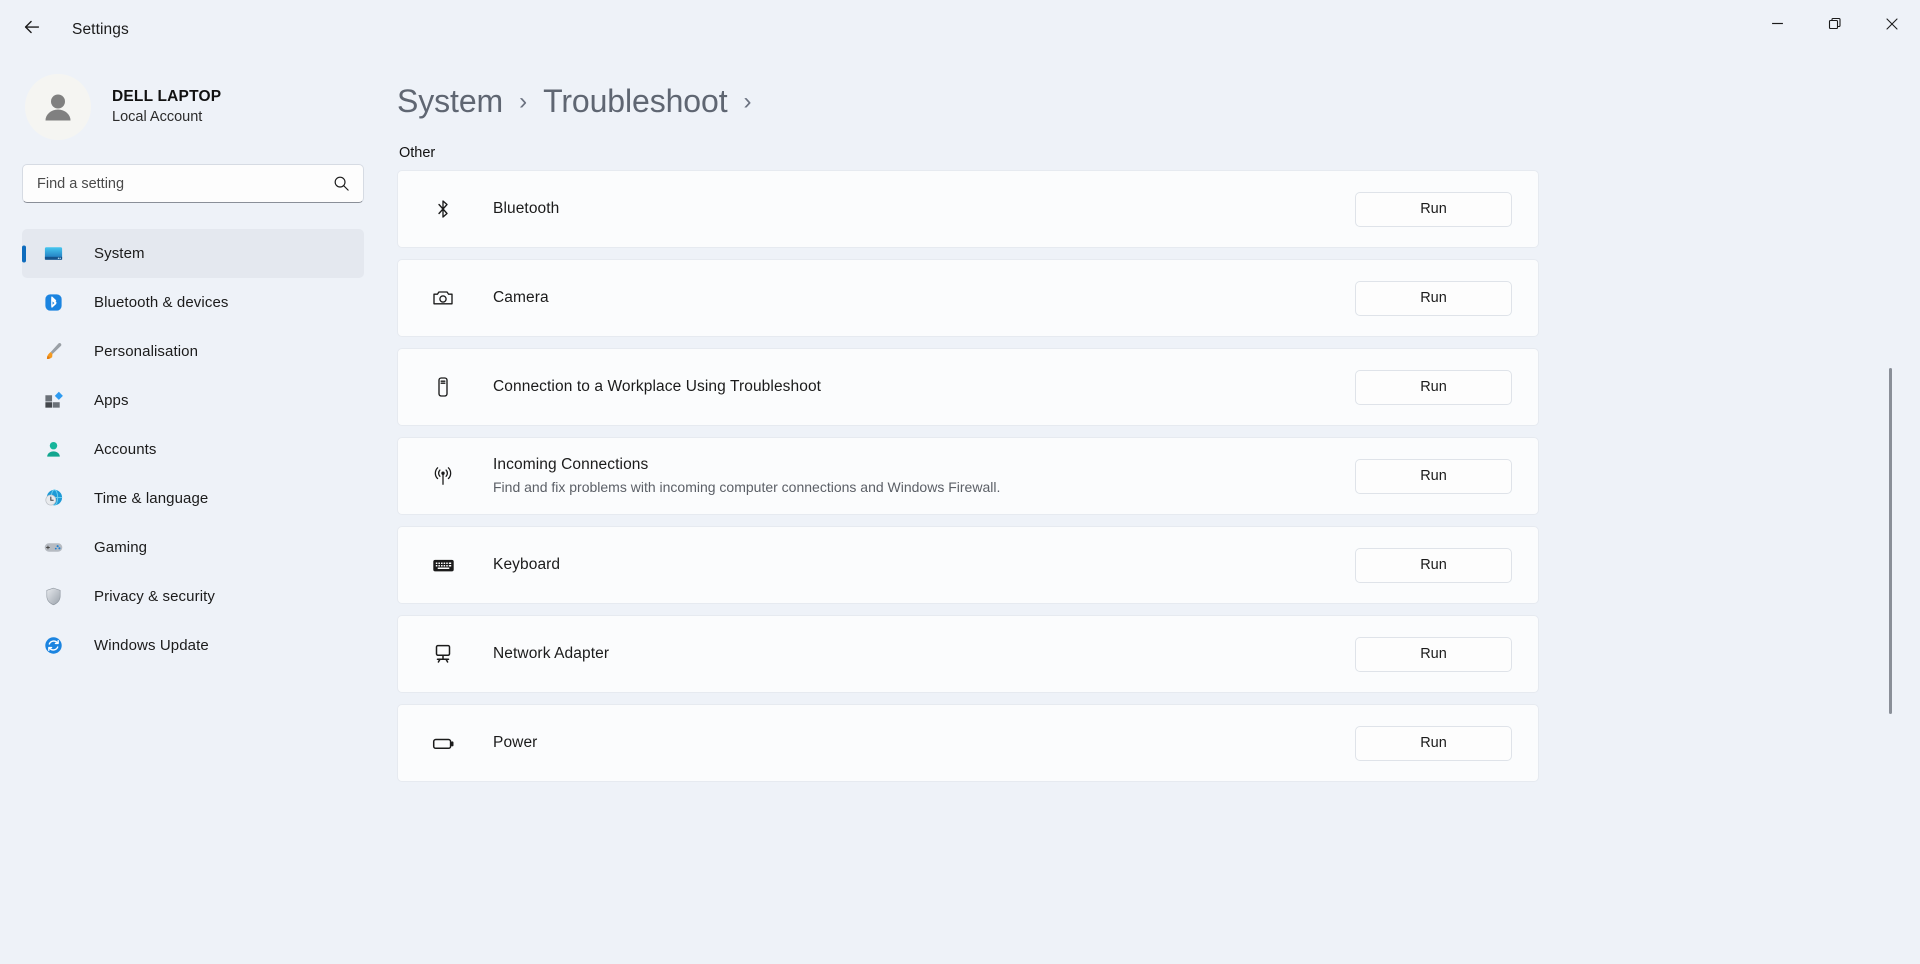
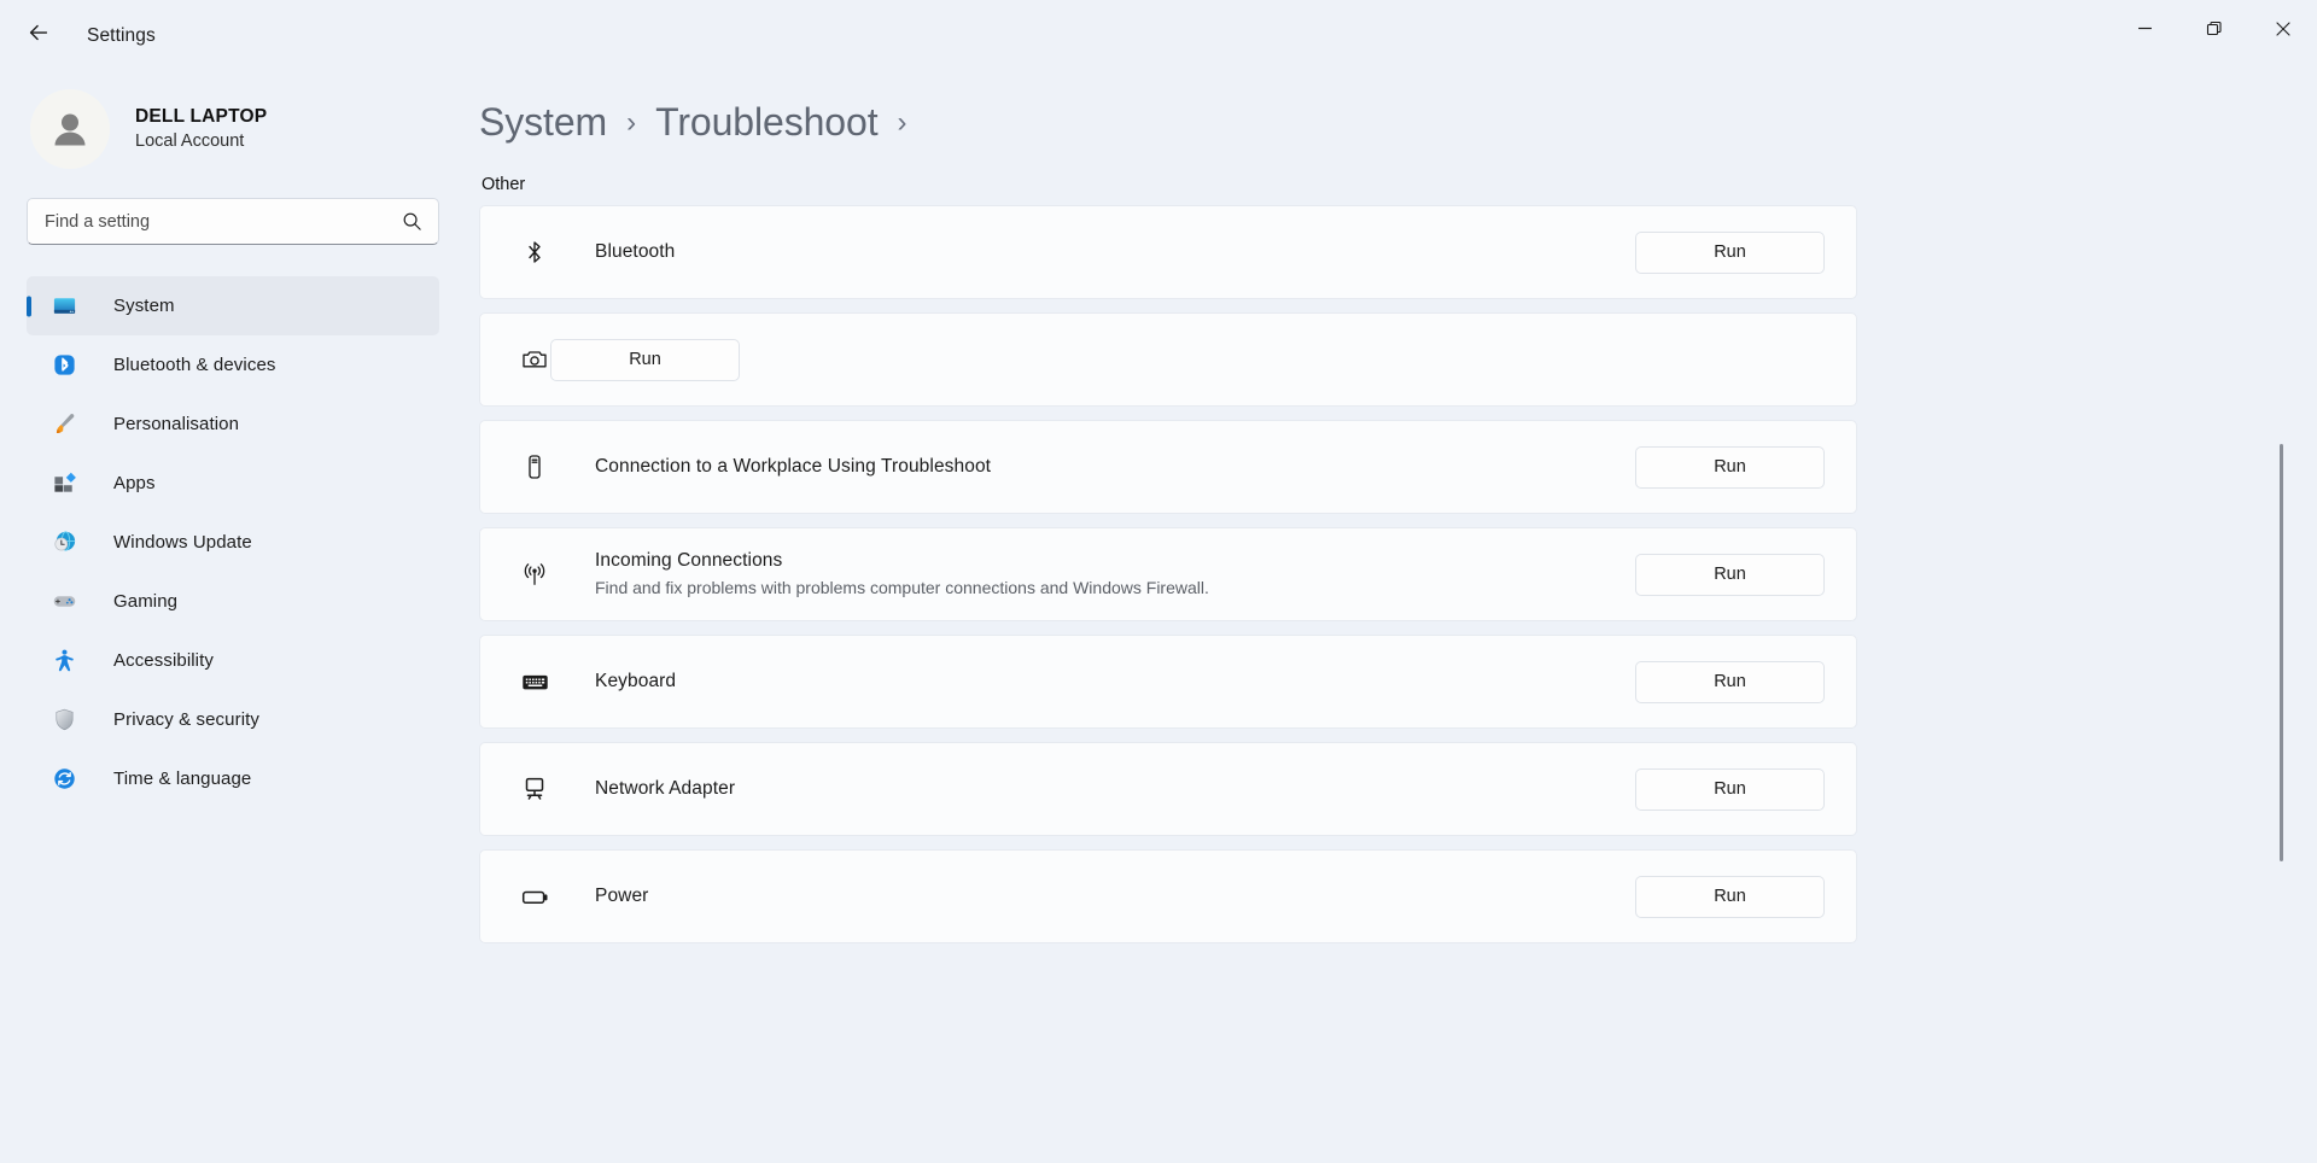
  Settings
  DELL LAPTOP
  Local Account
  Find a setting
  System
  Bluetooth & devices
  Personalisation
  Apps
- Accounts
- Time & language
+ Windows Update
  Gaming
+ Accessibility
  Privacy & security
- Windows Update
+ Time & language
  System
  ›
  Troubleshoot
  ›
  Other
  Bluetooth
  Run
- Camera
  Run
  Connection to a Workplace Using Troubleshoot
  Run
  Incoming Connections
- Find and fix problems with incoming computer connections and Windows Firewall.
+ Find and fix problems with problems computer connections and Windows Firewall.
  Run
  Keyboard
  Run
  Network Adapter
  Run
  Power
  Run
